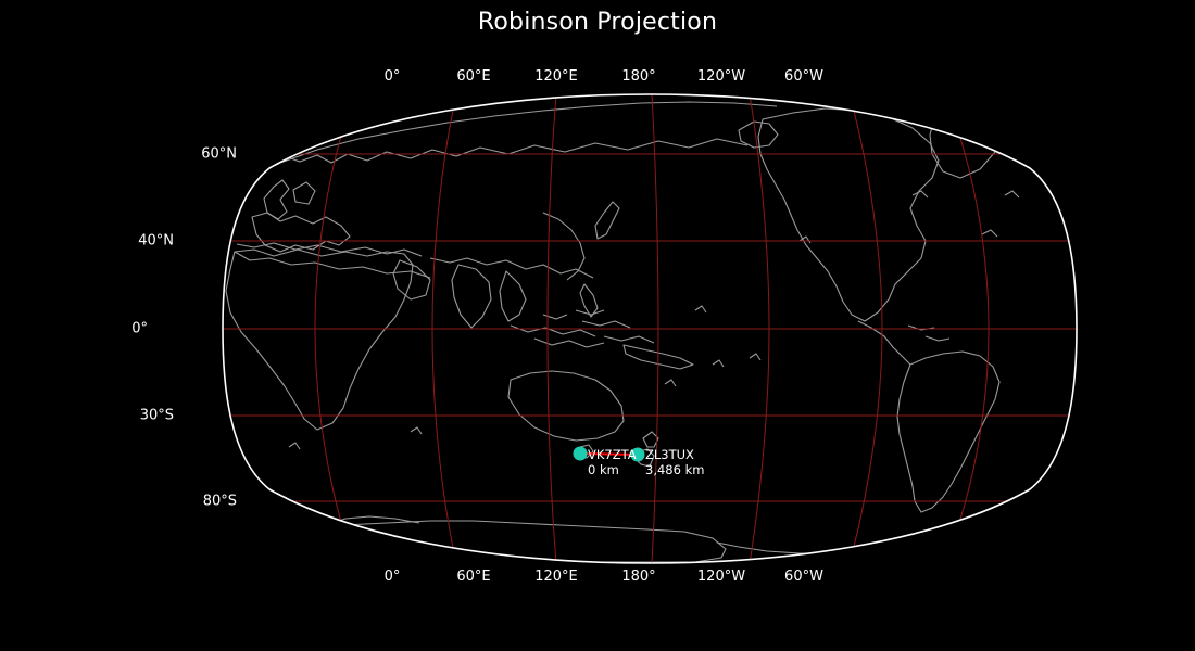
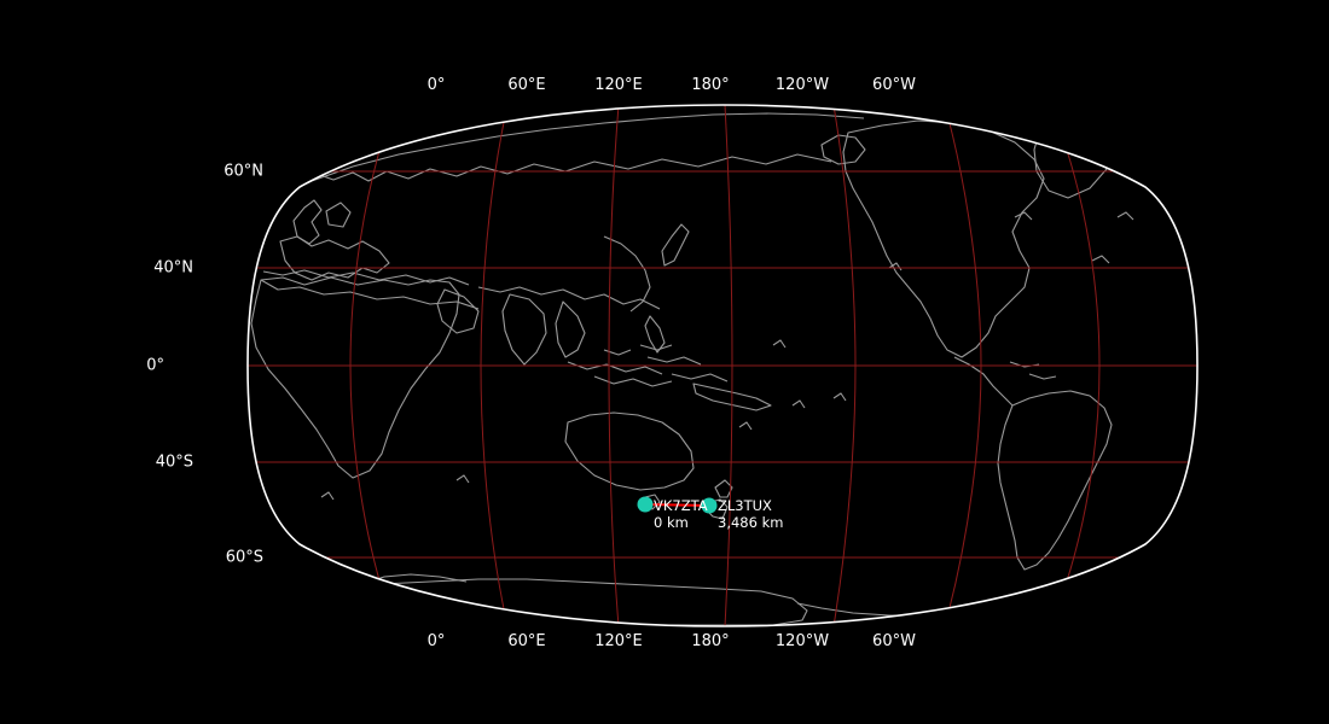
- Robinson Projection
  0°
  60°E
  120°E
  180°
  120°W
  60°W
  0°
  60°E
  120°E
  180°
  120°W
  60°W
  60°N
  40°N
  0°
- 30°S
+ 40°S
- 80°S
+ 60°S
  VK7ZTA
  0 km
  ZL3TUX
  3,486 km
